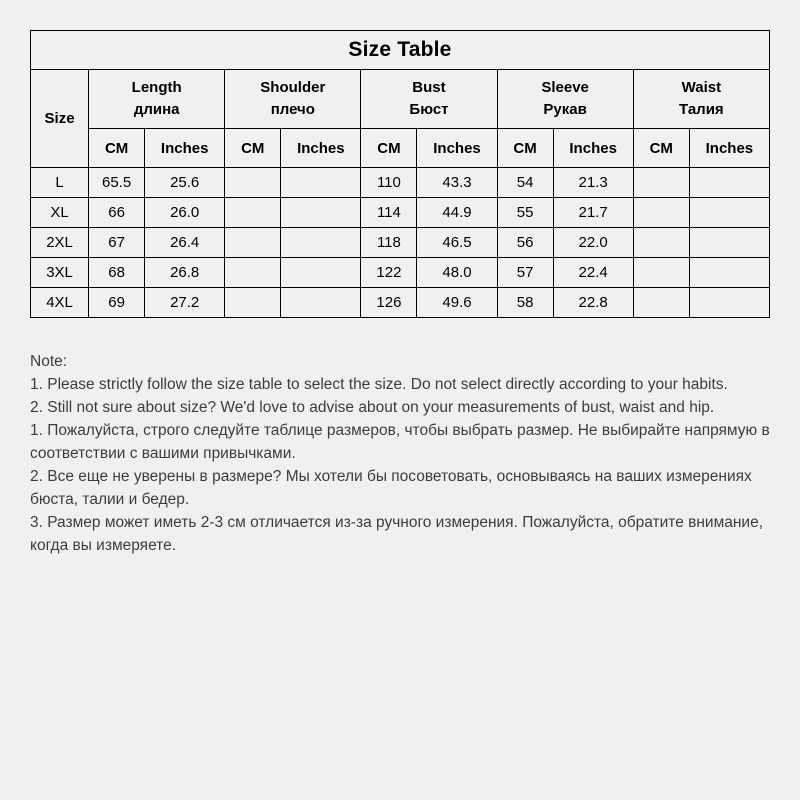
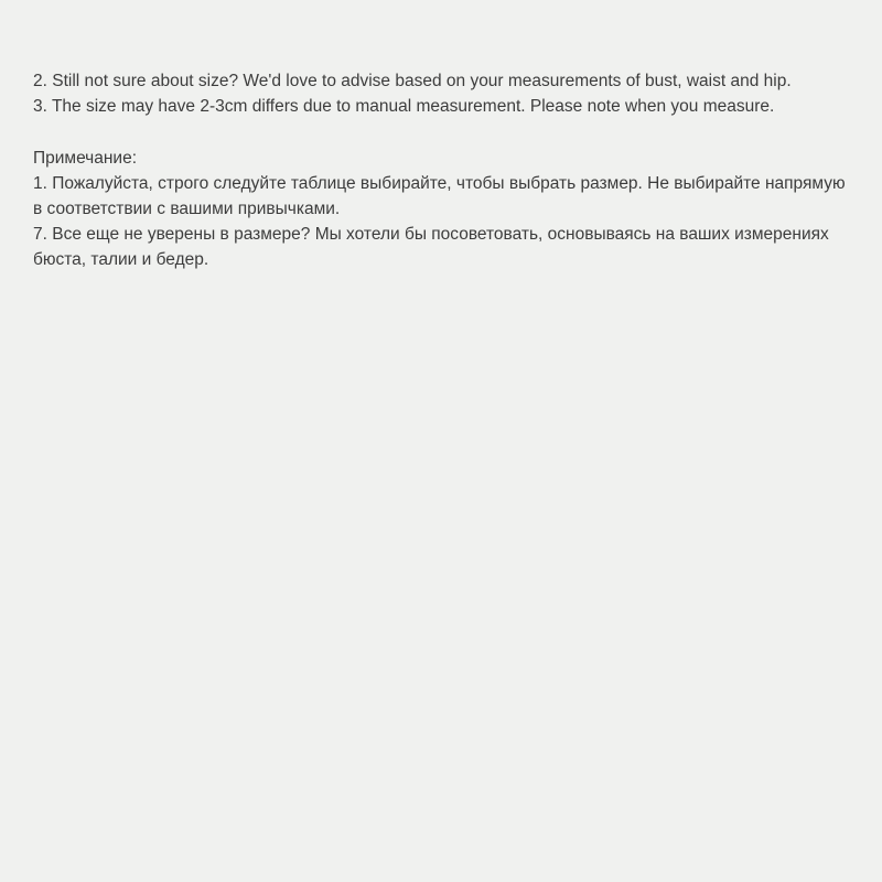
- Size Table
- Size	Length длина	Shoulder плечо	Bust Бюст	Sleeve Рукав	Waist Талия
- CM	Inches	CM	Inches	CM	Inches	CM	Inches	CM	Inches
- L	65.5	25.6			110	43.3	54	21.3
- XL	66	26.0			114	44.9	55	21.7
- 2XL	67	26.4			118	46.5	56	22.0
- 3XL	68	26.8			122	48.0	57	22.4
- 4XL	69	27.2			126	49.6	58	22.8
- Note:
- 1. Please strictly follow the size table to select the size. Do not select directly according to your habits.
- 2. Still not sure about size? We'd love to advise about on your measurements of bust, waist and hip.
+ 2. Still not sure about size? We'd love to advise based on your measurements of bust, waist and hip.
+ 3. The size may have 2-3cm differs due to manual measurement. Please note when you measure.
+ Примечание:
- 1. Пожалуйста, строго следуйте таблице размеров, чтобы выбрать размер. Не выбирайте напрямую в соответствии с вашими привычками.
+ 1. Пожалуйста, строго следуйте таблице выбирайте, чтобы выбрать размер. Не выбирайте напрямую в соответствии с вашими привычками.
- 2. Все еще не уверены в размере? Мы хотели бы посоветовать, основываясь на ваших измерениях бюста, талии и бедер.
+ 7. Все еще не уверены в размере? Мы хотели бы посоветовать, основываясь на ваших измерениях бюста, талии и бедер.
- 3. Размер может иметь 2-3 см отличается из-за ручного измерения. Пожалуйста, обратите внимание, когда вы измеряете.
